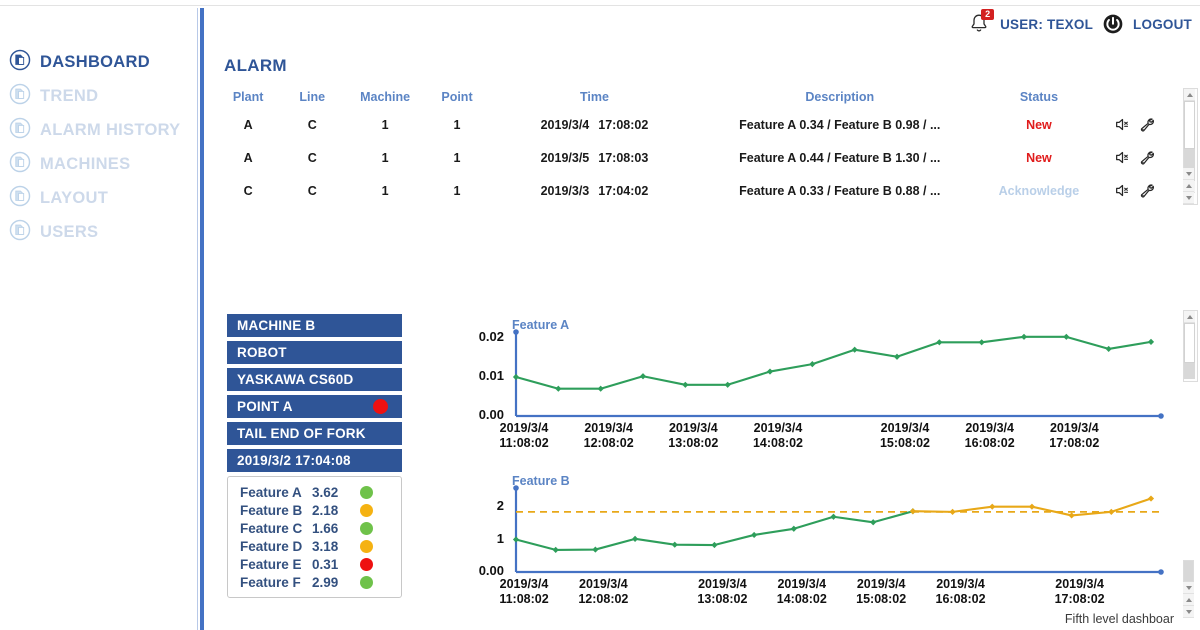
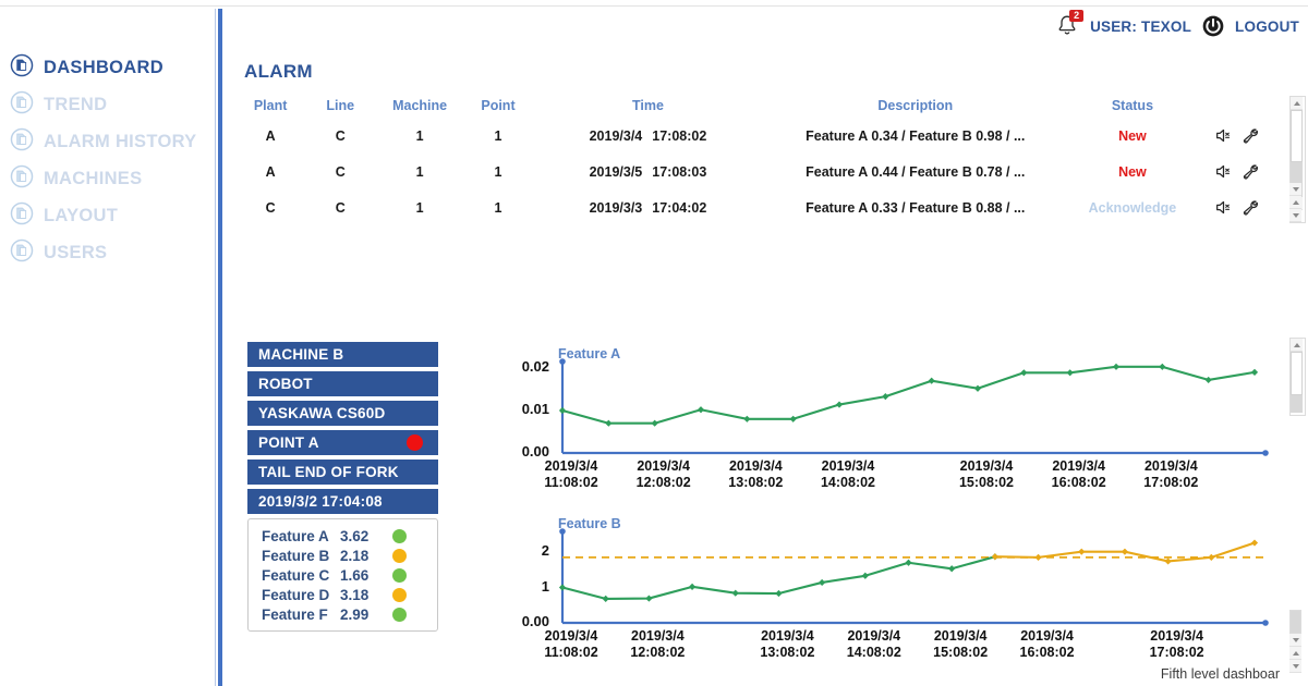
  2
  USER: TEXOL
  LOGOUT
  DASHBOARD
  TREND
  ALARM HISTORY
  MACHINES
  LAYOUT
  USERS
  ALARM
  Plant
  Line
  Machine
  Point
  Time
  Description
  Status
  A
  C
  1
  1
  2019/3/4 17:08:02
  Feature A 0.34 / Feature B 0.98 / ...
  New
  A
  C
  1
  1
  2019/3/5 17:08:03
- Feature A 0.44 / Feature B 1.30 / ...
+ Feature A 0.44 / Feature B 0.78 / ...
  New
  C
  C
  1
  1
  2019/3/3 17:04:02
  Feature A 0.33 / Feature B 0.88 / ...
  Acknowledge
  MACHINE B
  ROBOT
  YASKAWA CS60D
  POINT A
  TAIL END OF FORK
  2019/3/2 17:04:08
  Feature A
  3.62
  Feature B
  2.18
  Feature C
  1.66
  Feature D
  3.18
- Feature E
- 0.31
  Feature F
  2.99
  Feature A
  0.00
  0.01
  0.02
  2019/3/4
  11:08:02
  2019/3/4
  12:08:02
  2019/3/4
  13:08:02
  2019/3/4
  14:08:02
  2019/3/4
  15:08:02
  2019/3/4
  16:08:02
  2019/3/4
  17:08:02
  Feature B
  0.00
  1
  2
  2019/3/4
  11:08:02
  2019/3/4
  12:08:02
  2019/3/4
  13:08:02
  2019/3/4
  14:08:02
  2019/3/4
  15:08:02
  2019/3/4
  16:08:02
  2019/3/4
  17:08:02
  Fifth level dashboar
